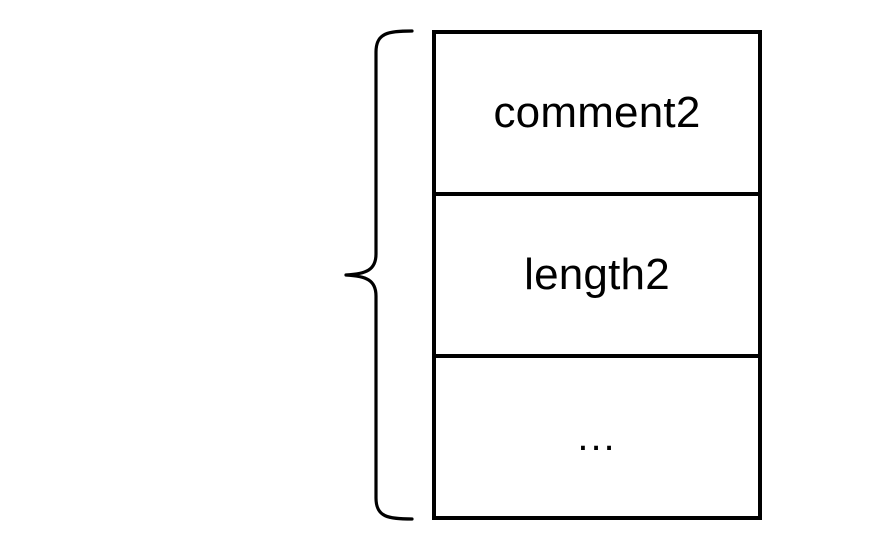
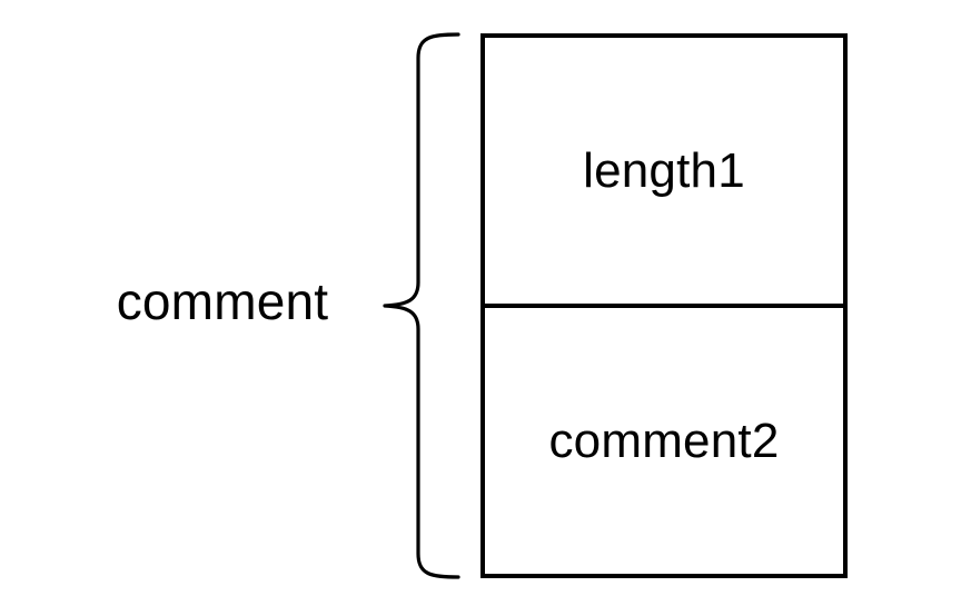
+ comment
+ length1
  comment2
- length2
- ...
